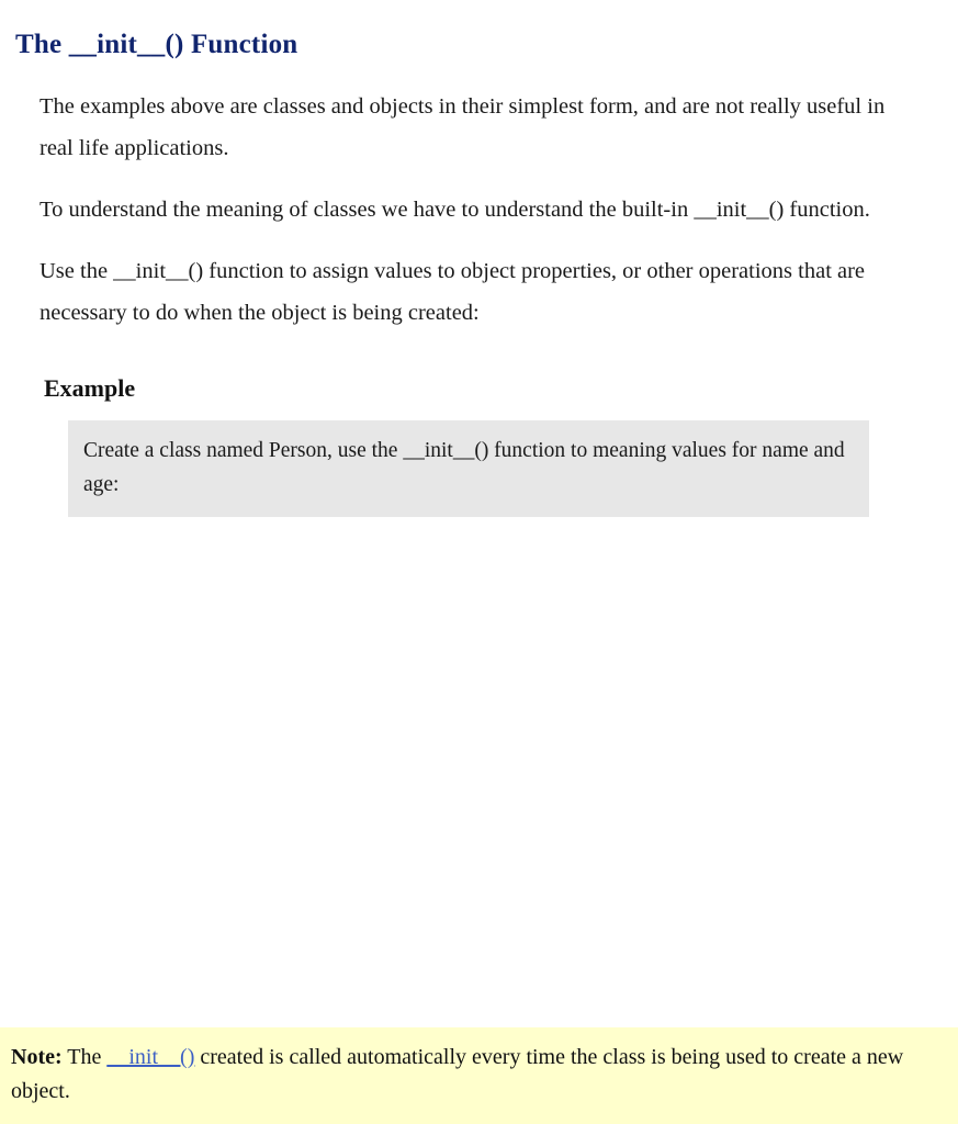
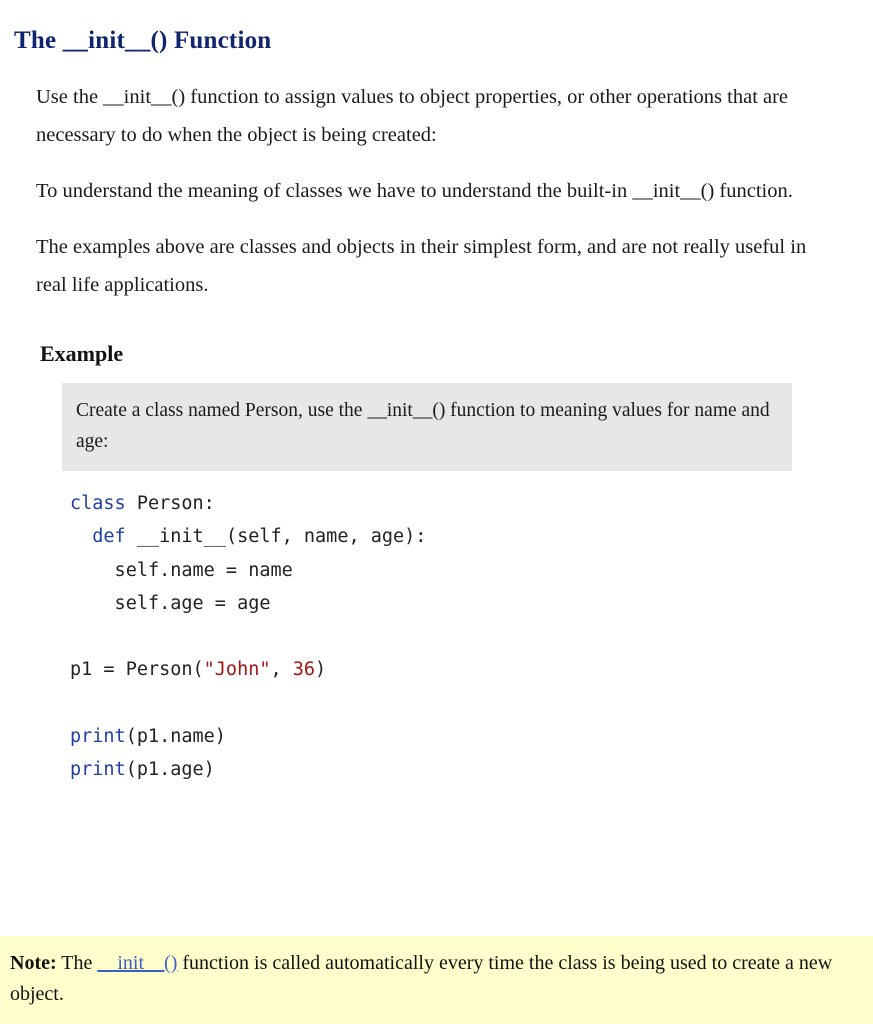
  The __init__() Function
- The examples above are classes and objects in their simplest form, and are not really useful in real life applications.
+ Use the __init__() function to assign values to object properties, or other operations that are necessary to do when the object is being created:
  To understand the meaning of classes we have to understand the built-in __init__() function.
- Use the __init__() function to assign values to object properties, or other operations that are necessary to do when the object is being created:
+ The examples above are classes and objects in their simplest form, and are not really useful in real life applications.
  Example
  Create a class named Person, use the __init__() function to meaning values for name and age:
+ class Person: def __init__(self, name, age): self.name = name self.age = age p1 = Person("John", 36) print(p1.name) print(p1.age)
- Note: The __init__() created is called automatically every time the class is being used to create a new object.
+ Note: The __init__() function is called automatically every time the class is being used to create a new object.
